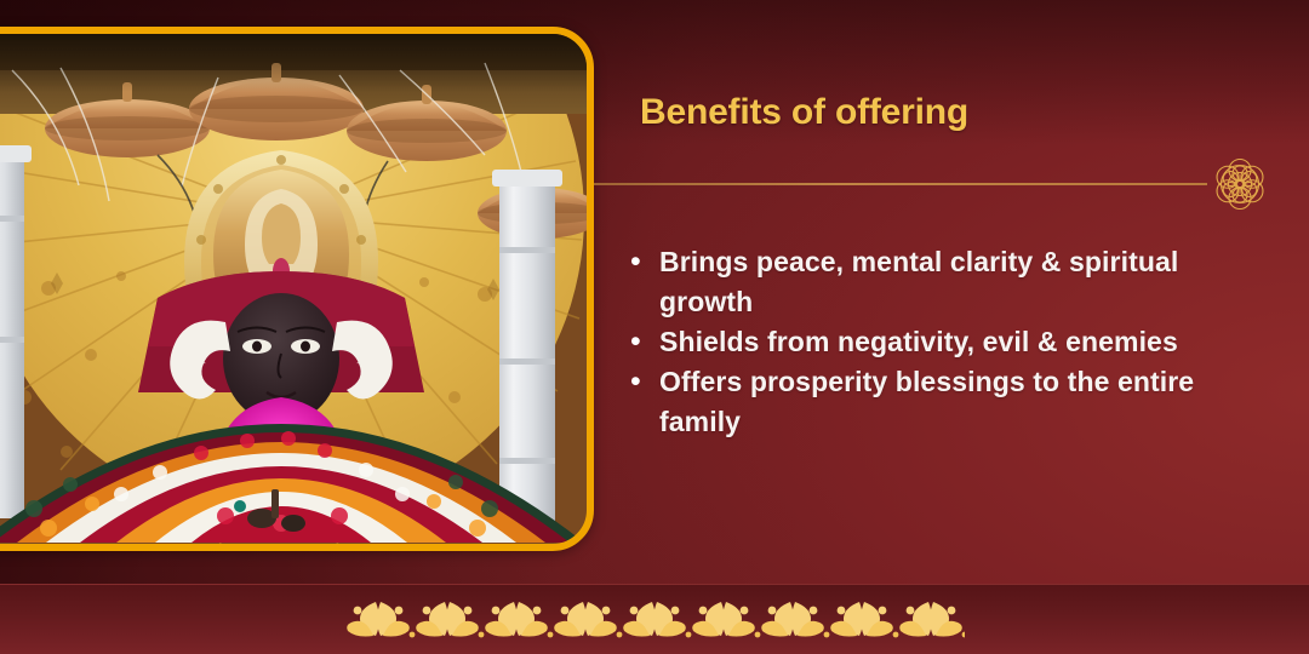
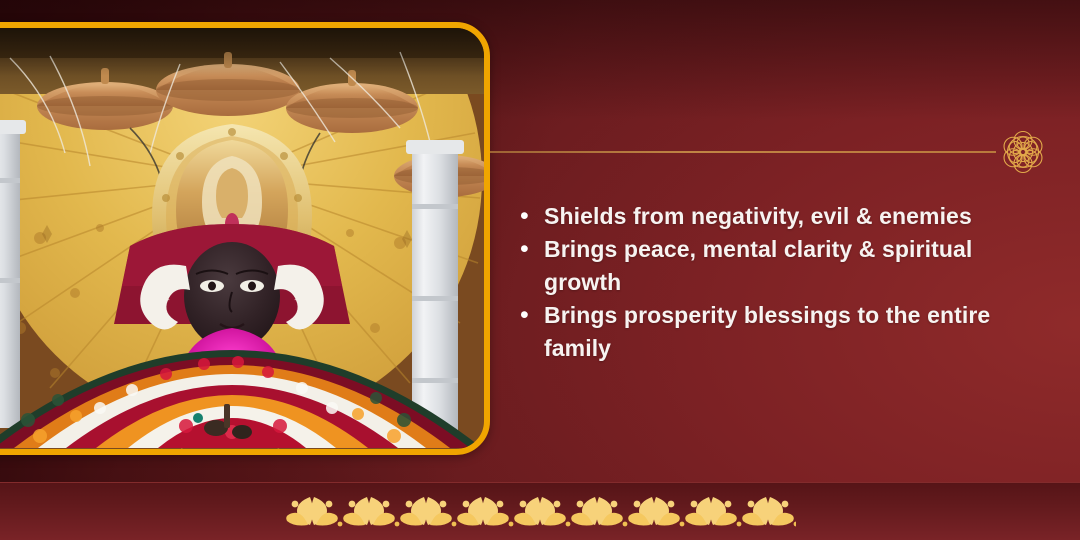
- Benefits of offering
  •
- Brings peace, mental clarity & spiritual growth
+ Shields from negativity, evil & enemies
  •
- Shields from negativity, evil & enemies
+ Brings peace, mental clarity & spiritual growth
  •
- Offers prosperity blessings to the entire family
+ Brings prosperity blessings to the entire family
